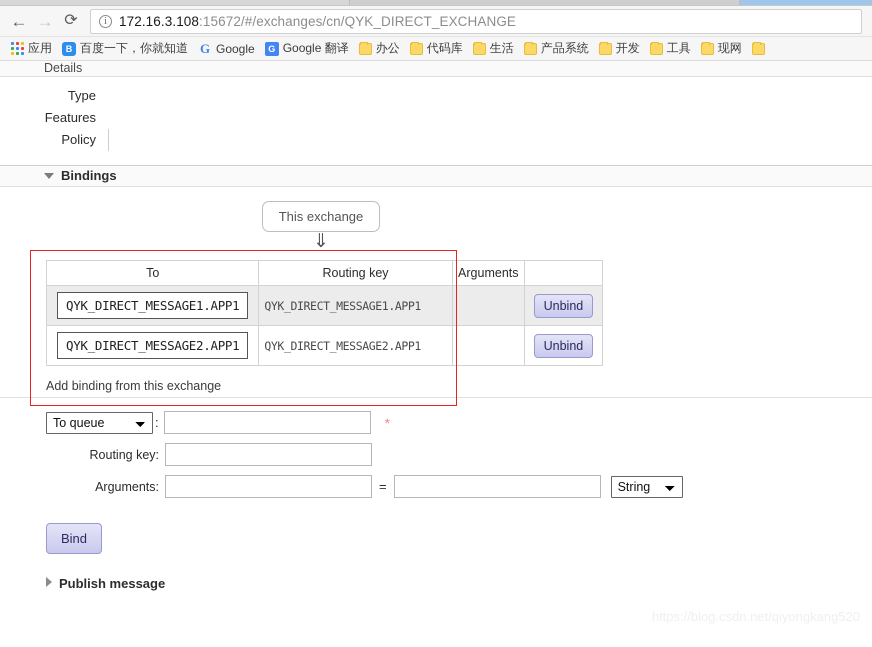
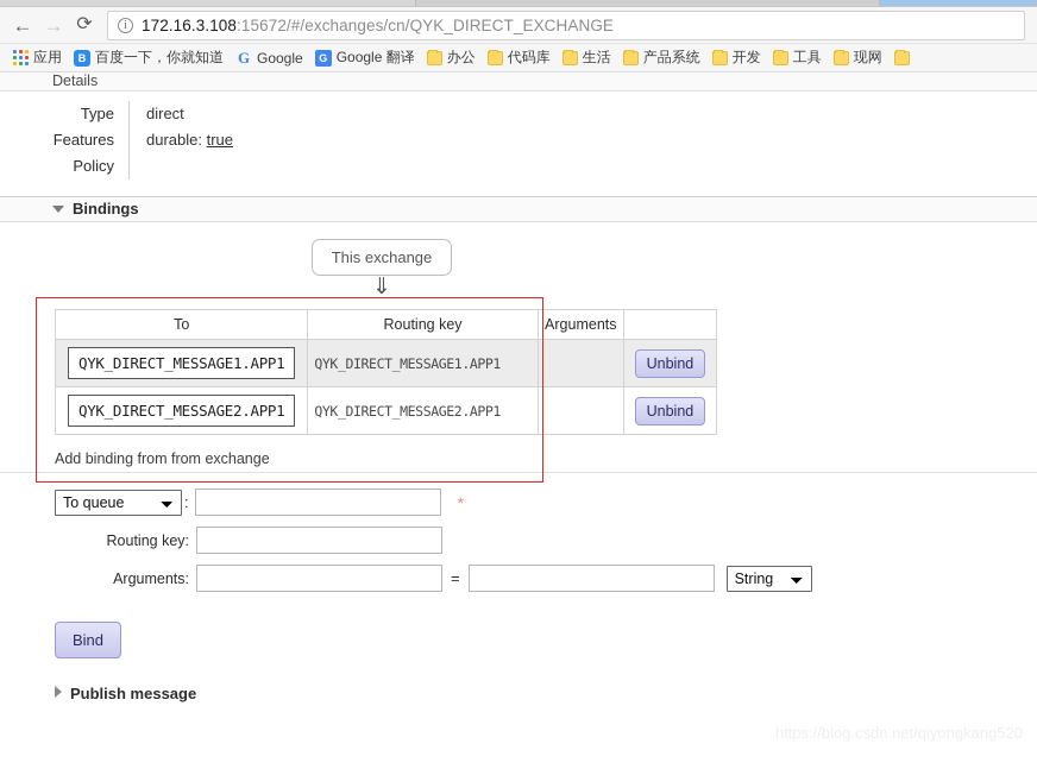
  ←
  →
  ⟳
  i
  172.16.3.108:15672/#/exchanges/cn/QYK_DIRECT_EXCHANGE
  应用
  B
  百度一下，你就知道
  G
  Google
  G
  Google 翻译
  办公
  代码库
  生活
  产品系统
  开发
  工具
  现网
  Details
  Type
+ direct
  Features
+ durable: true
  Policy
  Bindings
  This exchange
  ⇓
  To	Routing key	Arguments
  QYK_DIRECT_MESSAGE1.APP1	QYK_DIRECT_MESSAGE1.APP1		Unbind
  QYK_DIRECT_MESSAGE2.APP1	QYK_DIRECT_MESSAGE2.APP1		Unbind
- Add binding from this exchange
+ Add binding from from exchange
  To queue
  :
  *
  Routing key:
  Arguments:
  =
  String
  Bind
  Publish message
